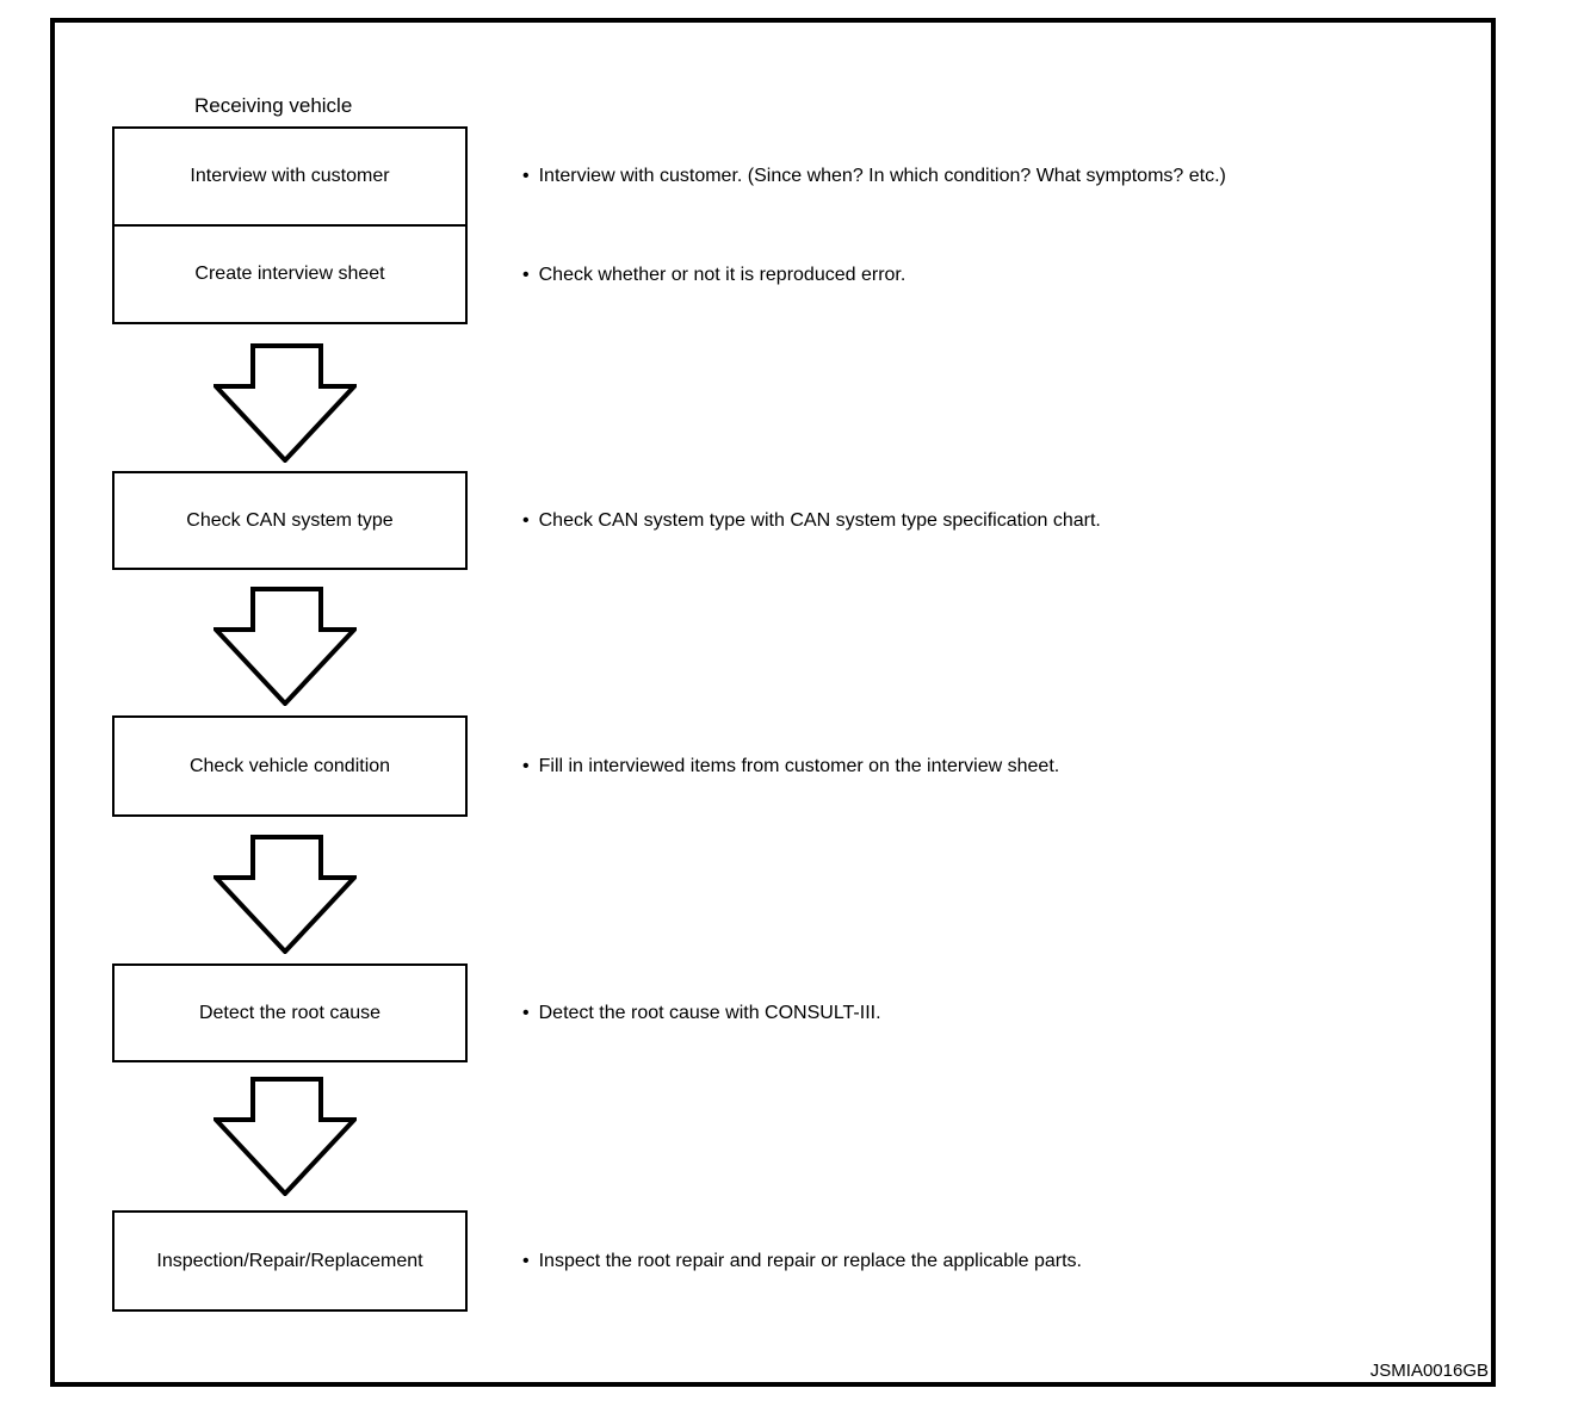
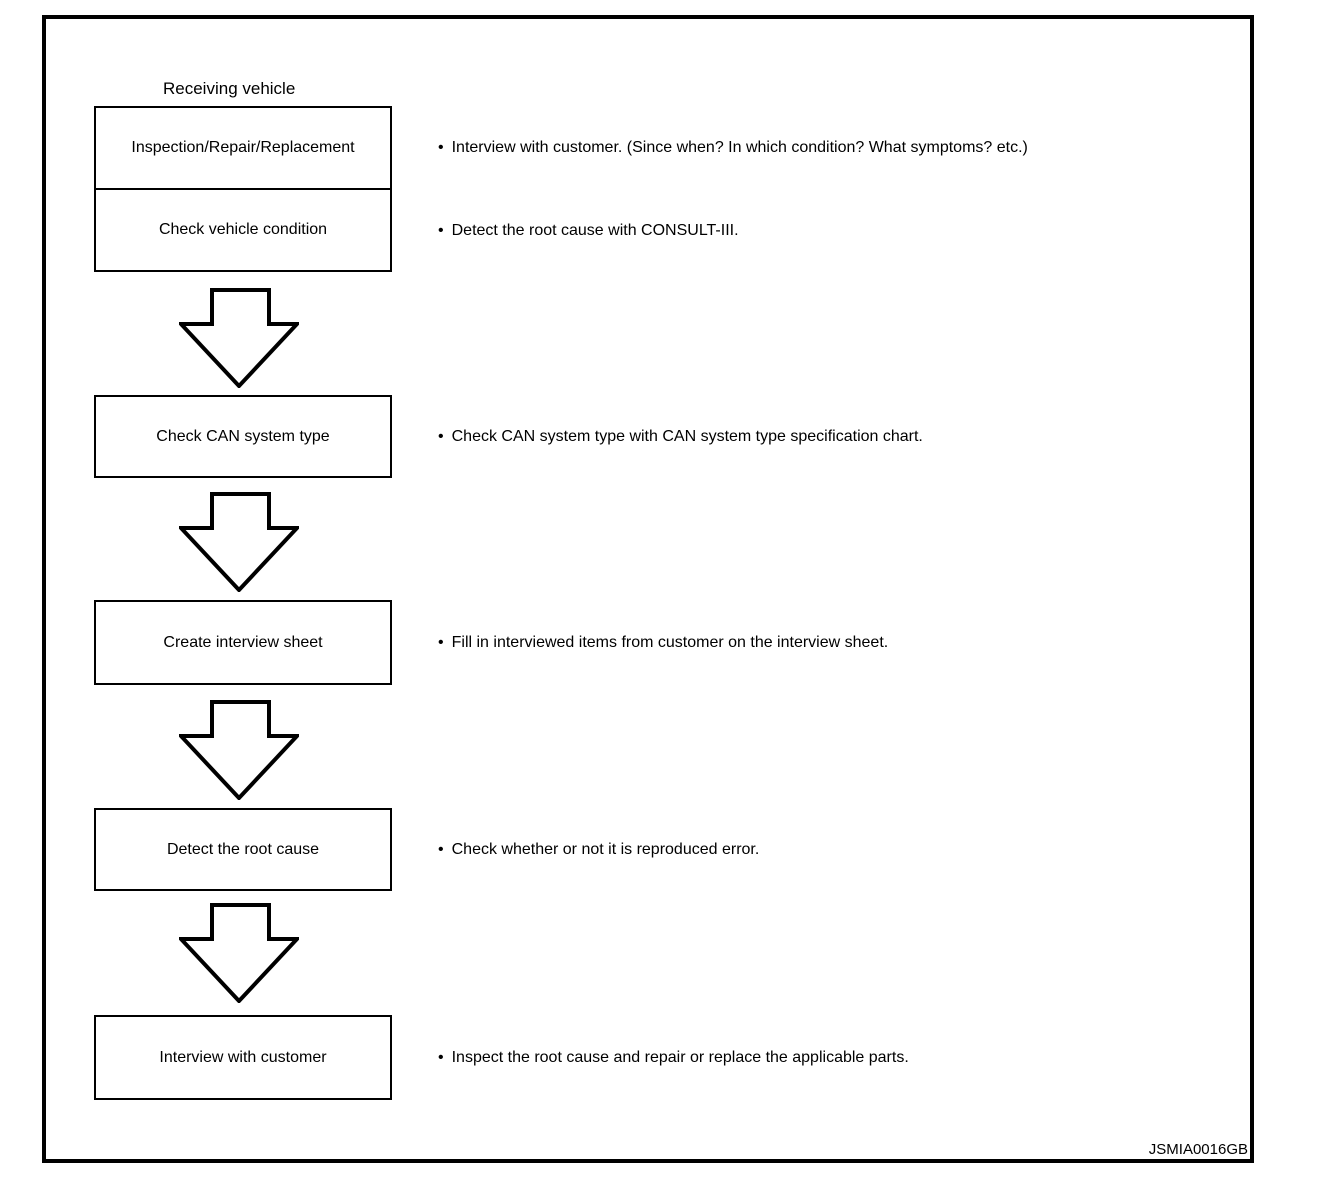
  JSMIA0016GB
  Receiving vehicle
- Interview with customer
+ Inspection/Repair/Replacement
- Create interview sheet
+ Check vehicle condition
  Check CAN system type
- Check vehicle condition
+ Create interview sheet
  Detect the root cause
- Inspection/Repair/Replacement
+ Interview with customer
  •
  Interview with customer. (Since when? In which condition? What symptoms? etc.)
  •
- Check whether or not it is reproduced error.
+ Detect the root cause with CONSULT-III.
  •
  Check CAN system type with CAN system type specification chart.
  •
  Fill in interviewed items from customer on the interview sheet.
  •
- Detect the root cause with CONSULT-III.
+ Check whether or not it is reproduced error.
  •
- Inspect the root repair and repair or replace the applicable parts.
+ Inspect the root cause and repair or replace the applicable parts.
